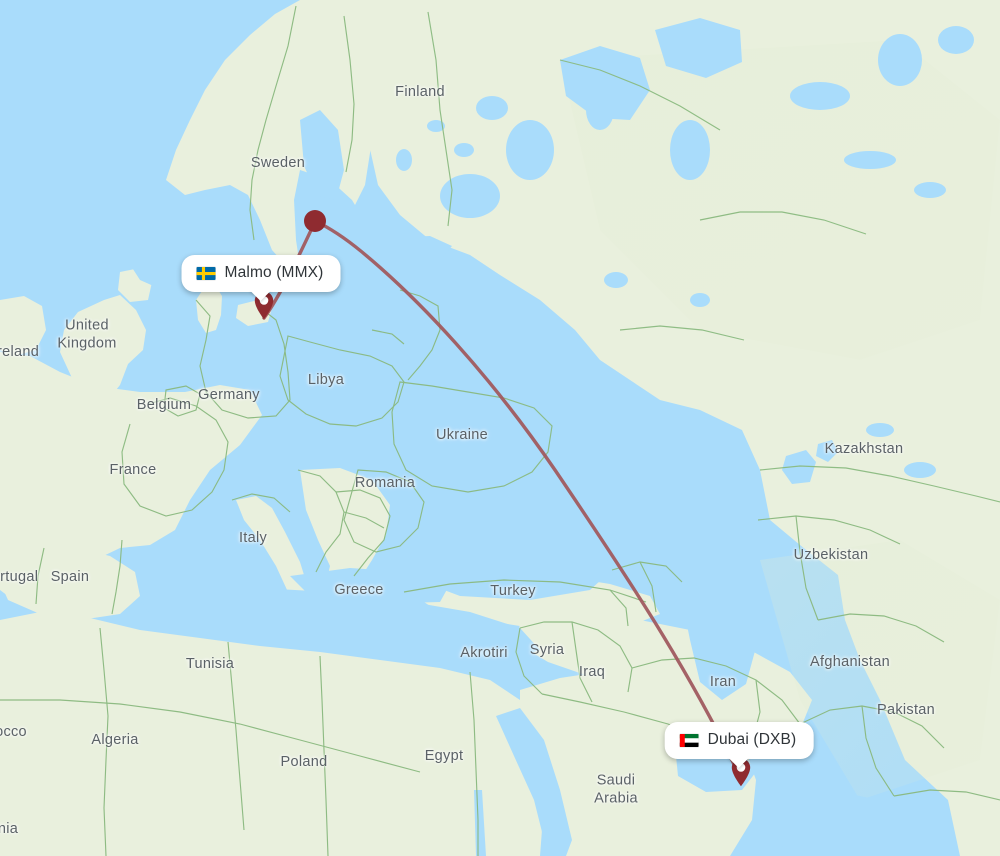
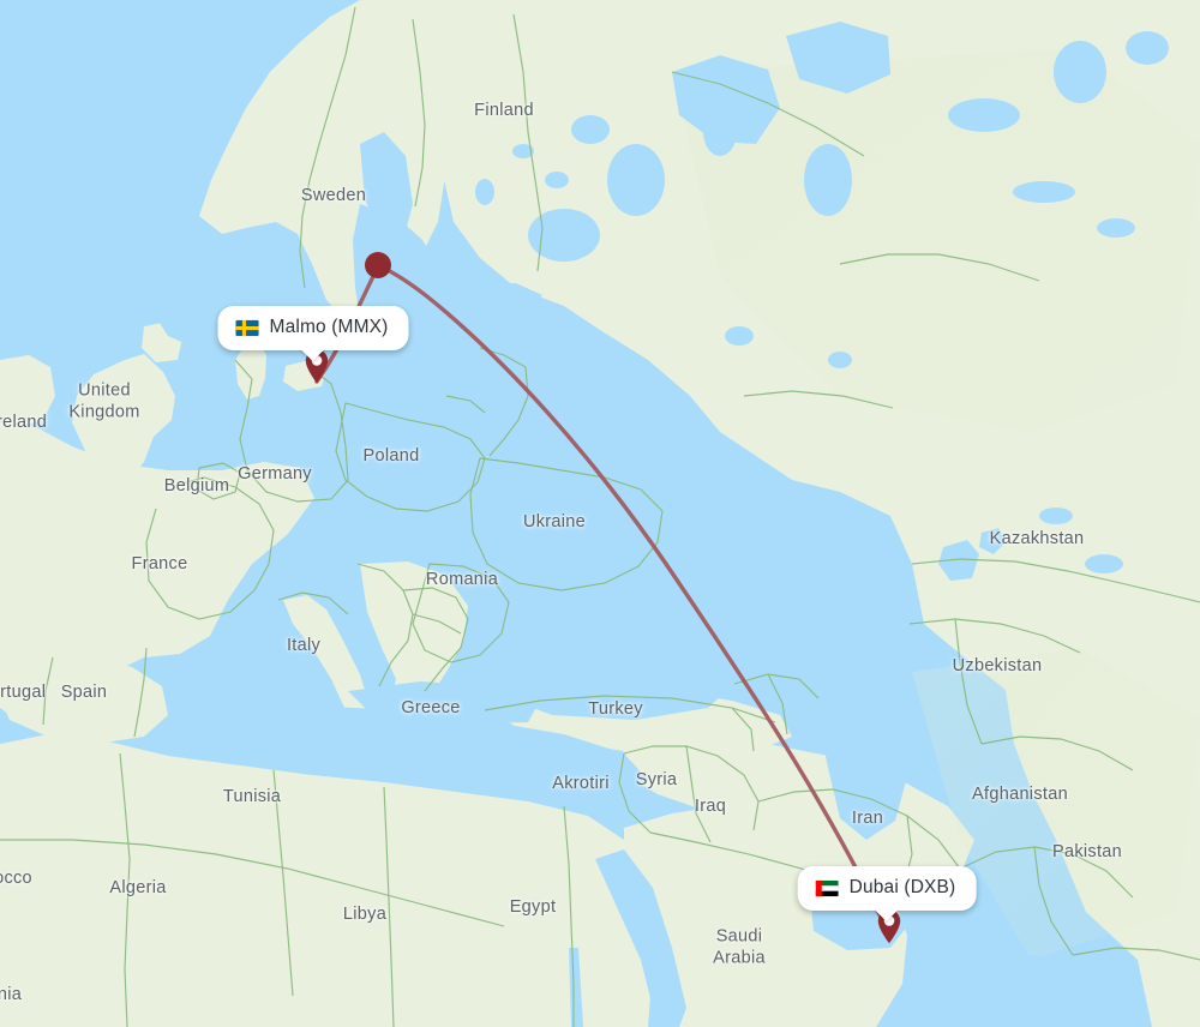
  Finland
  Sweden
  United
  Kingdom
  eland
- Libya
+ Poland
  Germany
  Belgium
  Ukraine
  Kazakhstan
  France
  Romania
  Italy
  Uzbekistan
  Spain
  rtugal
  Greece
  Turkey
  Akrotiri
  Syria
  Afghanistan
  Tunisia
  Iraq
  Iran
  Pakistan
  cco
  Algeria
  Egypt
- Poland
+ Libya
  Saudi
  Arabia
  nia
  Malmo (MMX)
  Dubai (DXB)
